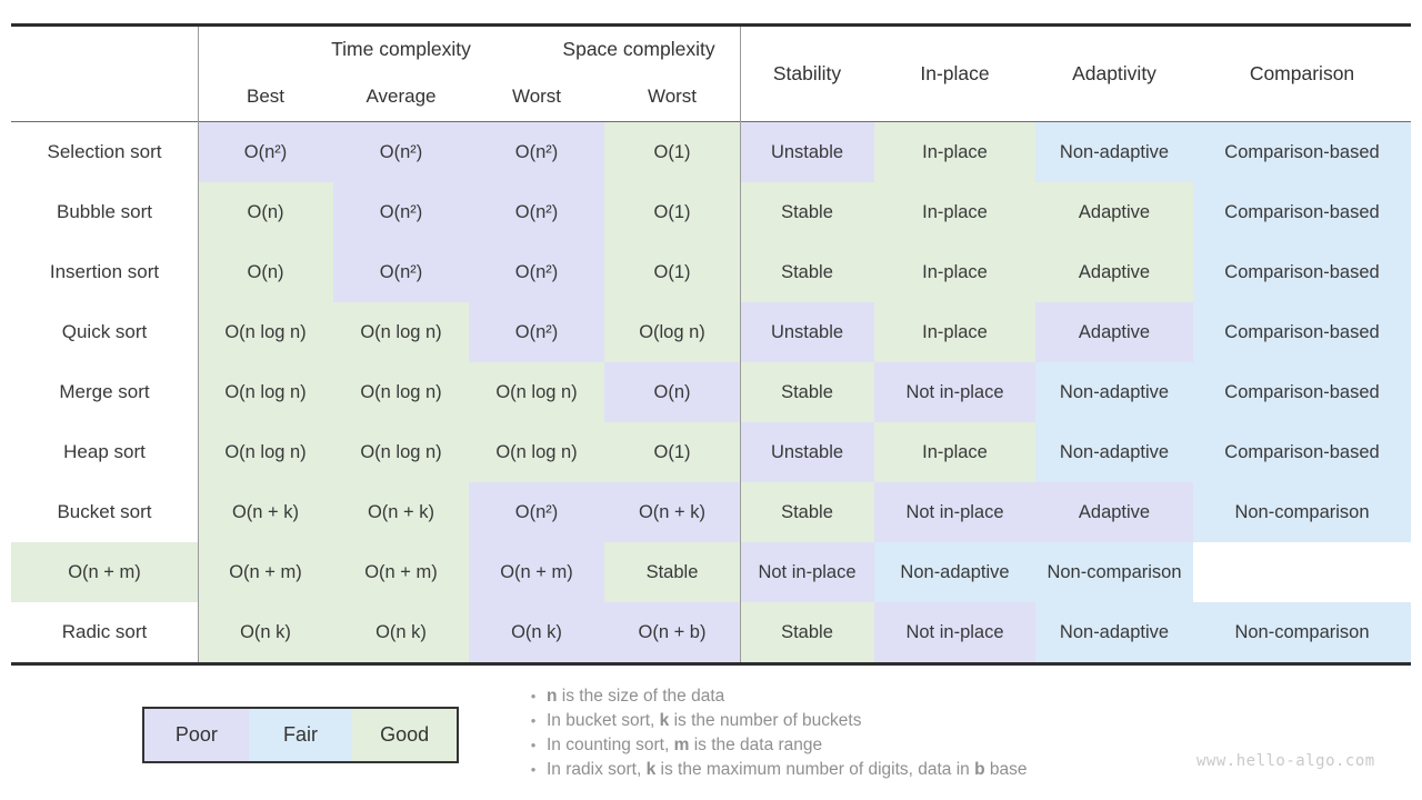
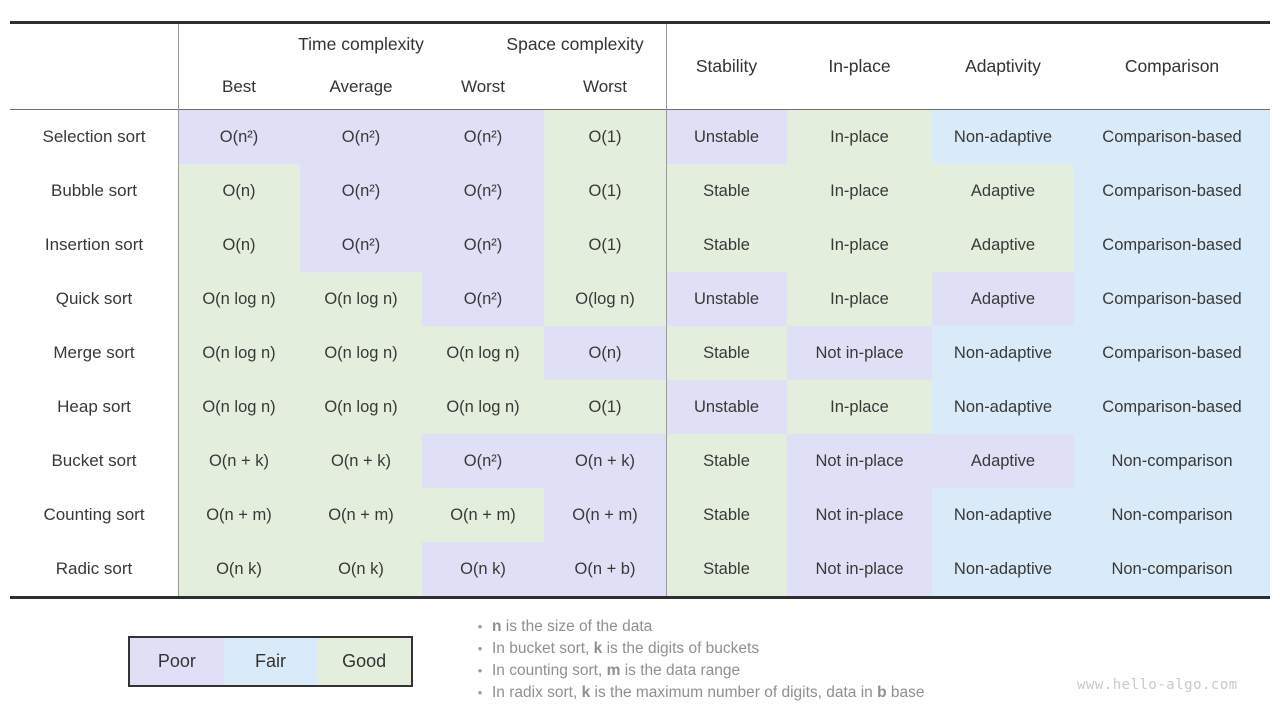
  Time complexity
  Space complexity
  Best
  Average
  Worst
  Worst
  Stability
  In-place
  Adaptivity
  Comparison
  Selection sort
  O(n²)
  O(n²)
  O(n²)
  O(1)
  Unstable
  In-place
  Non-adaptive
  Comparison-based
  Bubble sort
  O(n)
  O(n²)
  O(n²)
  O(1)
  Stable
  In-place
  Adaptive
  Comparison-based
  Insertion sort
  O(n)
  O(n²)
  O(n²)
  O(1)
  Stable
  In-place
  Adaptive
  Comparison-based
  Quick sort
  O(n log n)
  O(n log n)
  O(n²)
  O(log n)
  Unstable
  In-place
  Adaptive
  Comparison-based
  Merge sort
  O(n log n)
  O(n log n)
  O(n log n)
  O(n)
  Stable
  Not in-place
  Non-adaptive
  Comparison-based
  Heap sort
  O(n log n)
  O(n log n)
  O(n log n)
  O(1)
  Unstable
  In-place
  Non-adaptive
  Comparison-based
  Bucket sort
  O(n + k)
  O(n + k)
  O(n²)
  O(n + k)
  Stable
  Not in-place
  Adaptive
  Non-comparison
+ Counting sort
  O(n + m)
  O(n + m)
  O(n + m)
  O(n + m)
  Stable
  Not in-place
  Non-adaptive
  Non-comparison
  Radic sort
  O(n k)
  O(n k)
  O(n k)
  O(n + b)
  Stable
  Not in-place
  Non-adaptive
  Non-comparison
  Poor
  Fair
  Good
  •
  n is the size of the data
  •
- In bucket sort, k is the number of buckets
+ In bucket sort, k is the digits of buckets
  •
  In counting sort, m is the data range
  •
  In radix sort, k is the maximum number of digits, data in b base
  www.hello-algo.com
